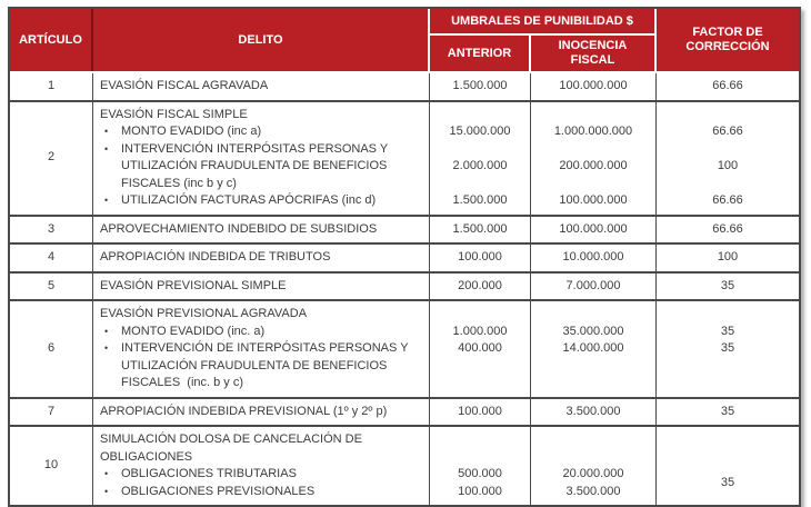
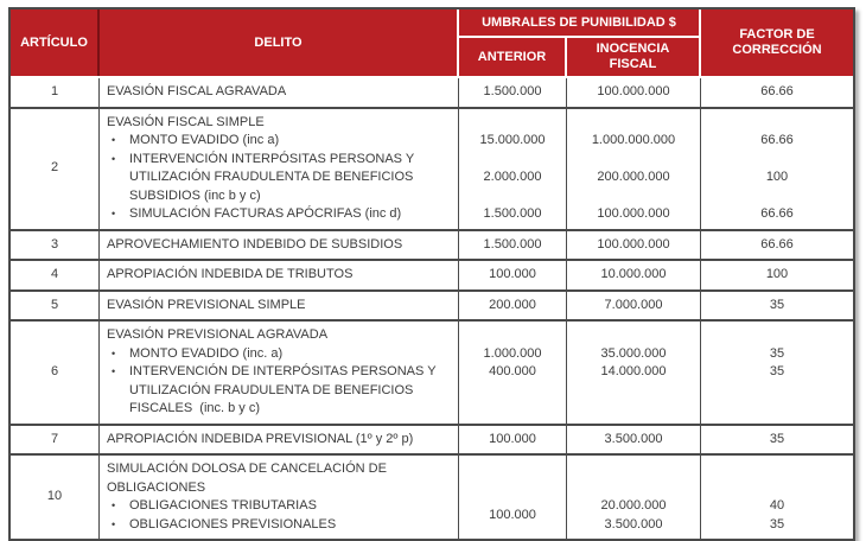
  ARTÍCULO
  DELITO
  UMBRALES DE PUNIBILIDAD $
  ANTERIOR
  INOCENCIA
  FISCAL
  FACTOR DE
  CORRECCIÓN
  1
  EVASIÓN FISCAL AGRAVADA
  1.500.000
  100.000.000
  66.66
  2
  EVASIÓN FISCAL SIMPLE
  •
  MONTO EVADIDO (inc a)
  •
  INTERVENCIÓN INTERPÓSITAS PERSONAS Y
  UTILIZACIÓN FRAUDULENTA DE BENEFICIOS
- FISCALES (inc b y c)
+ SUBSIDIOS (inc b y c)
  •
- UTILIZACIÓN FACTURAS APÓCRIFAS (inc d)
+ SIMULACIÓN FACTURAS APÓCRIFAS (inc d)
  15.000.000
  2.000.000
  1.500.000
  1.000.000.000
  200.000.000
  100.000.000
  66.66
  100
  66.66
  3
  APROVECHAMIENTO INDEBIDO DE SUBSIDIOS
  1.500.000
  100.000.000
  66.66
  4
  APROPIACIÓN INDEBIDA DE TRIBUTOS
  100.000
  10.000.000
  100
  5
  EVASIÓN PREVISIONAL SIMPLE
  200.000
  7.000.000
  35
  6
  EVASIÓN PREVISIONAL AGRAVADA
  •
  MONTO EVADIDO (inc. a)
  •
  INTERVENCIÓN DE INTERPÓSITAS PERSONAS Y
  UTILIZACIÓN FRAUDULENTA DE BENEFICIOS
  FISCALES (inc. b y c)
  1.000.000
  400.000
  35.000.000
  14.000.000
  35
  35
  7
  APROPIACIÓN INDEBIDA PREVISIONAL (1º y 2º p)
  100.000
  3.500.000
  35
  10
  SIMULACIÓN DOLOSA DE CANCELACIÓN DE
  OBLIGACIONES
  •
  OBLIGACIONES TRIBUTARIAS
  •
  OBLIGACIONES PREVISIONALES
- 500.000
  100.000
  20.000.000
  3.500.000
+ 40
  35
